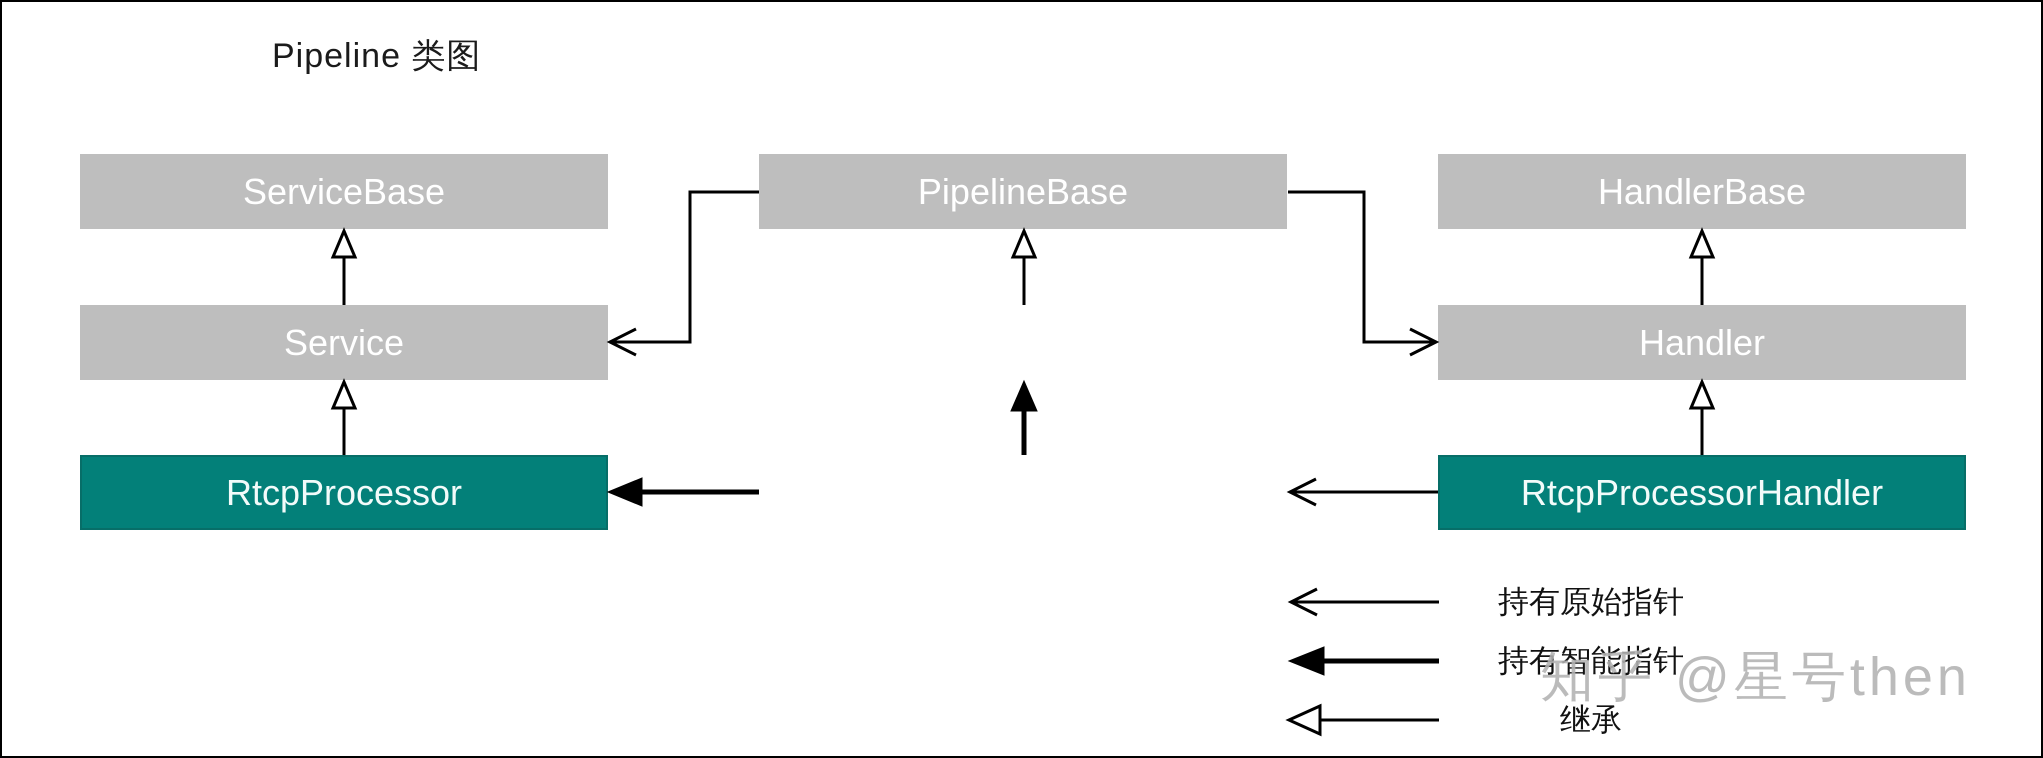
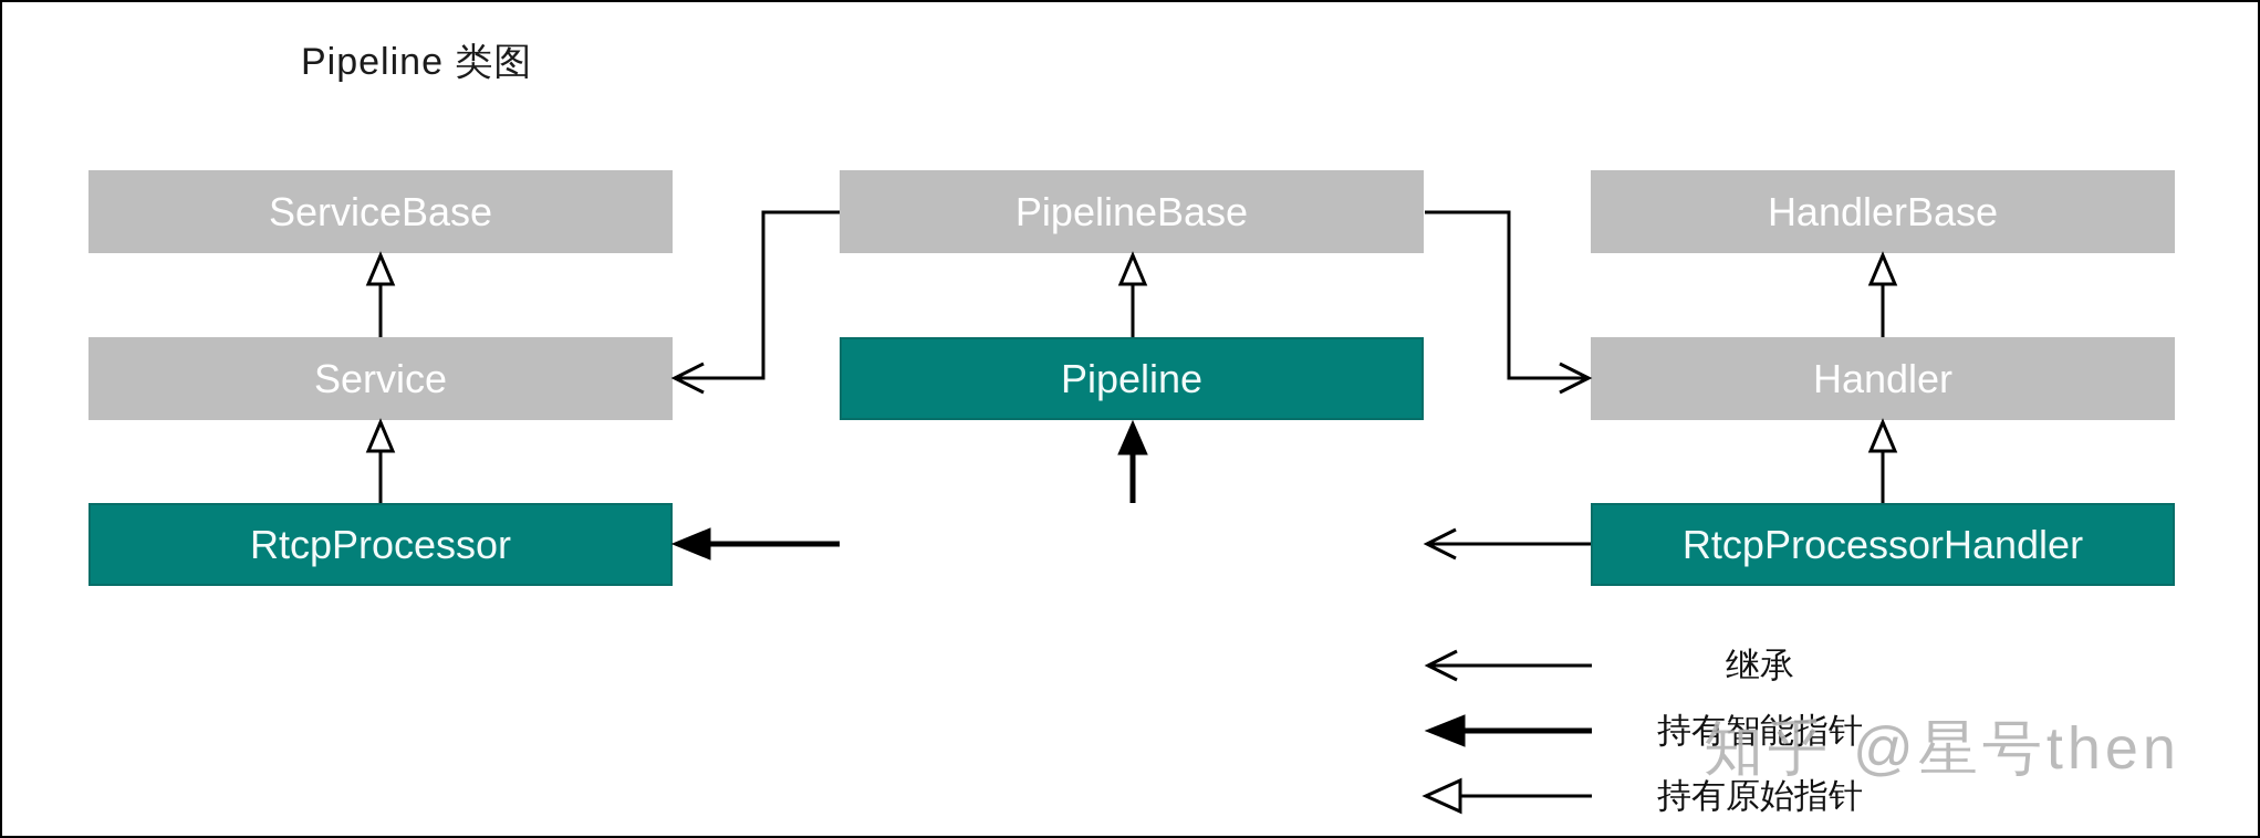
  Pipeline 类图
  ServiceBase
  PipelineBase
  HandlerBase
  Service
+ Pipeline
  Handler
  RtcpProcessor
  RtcpProcessorHandler
- 持有原始指针
+ 继承
  持有智能指针
- 继承
+ 持有原始指针
  知乎 @星号then
